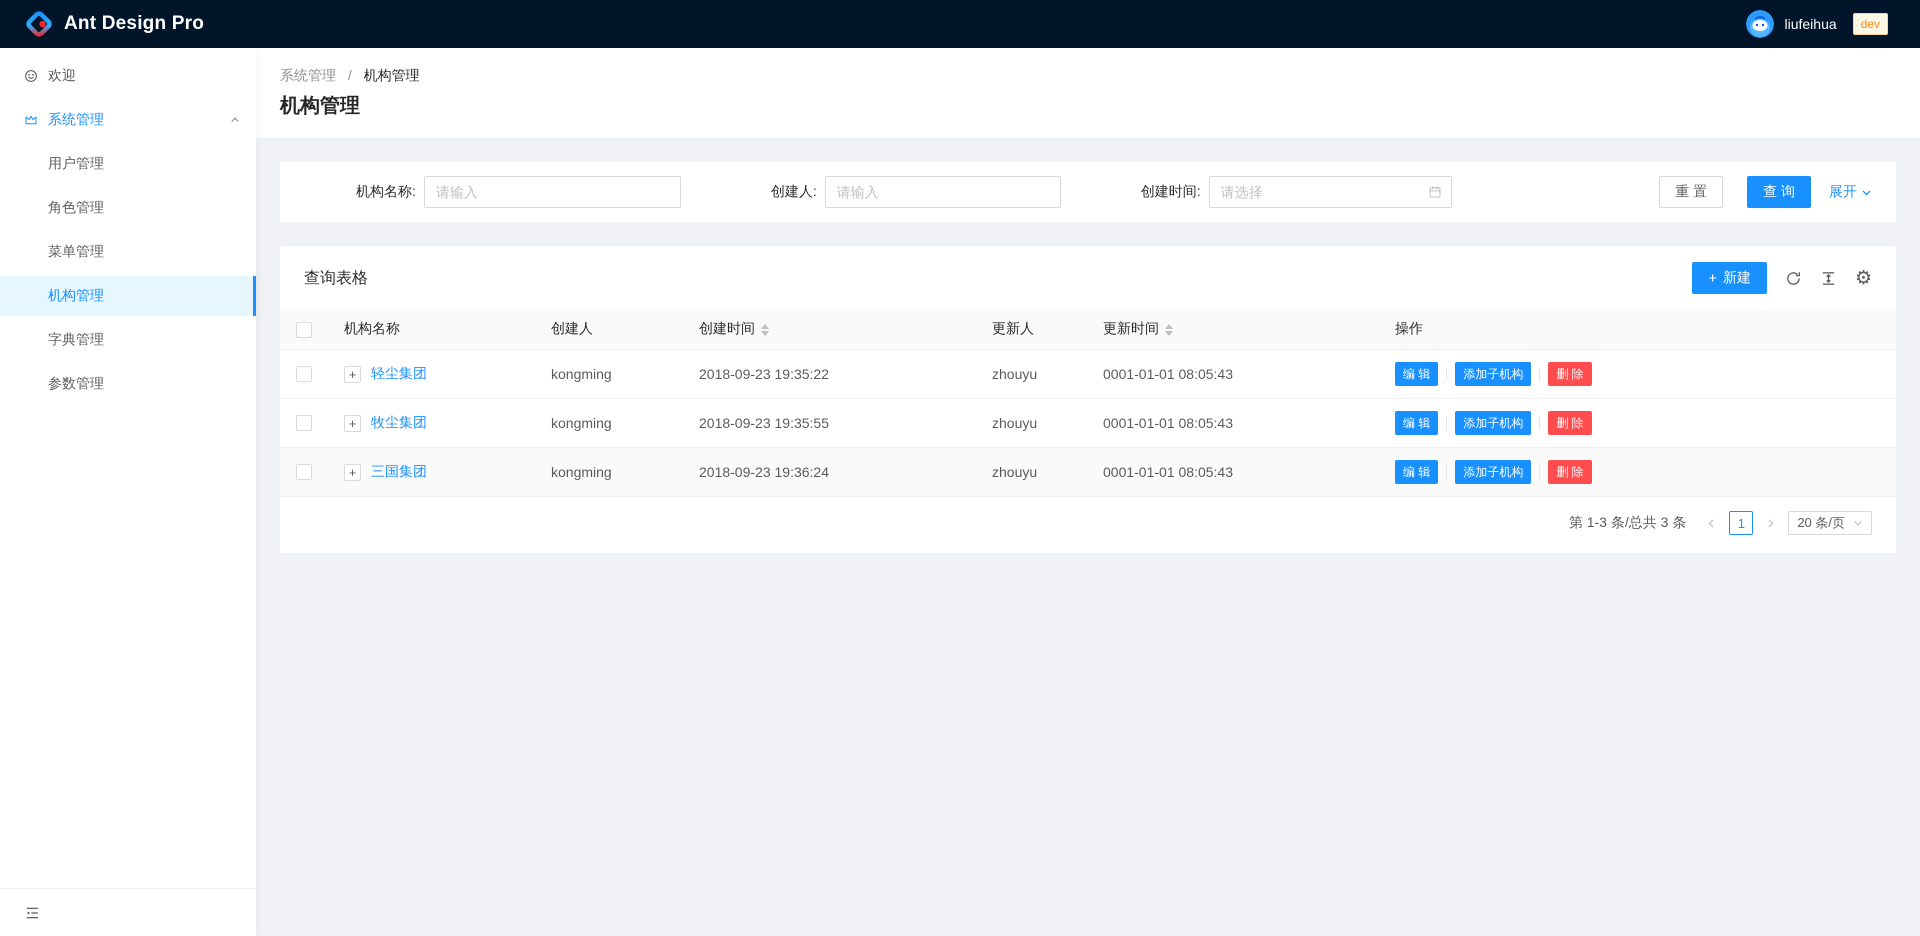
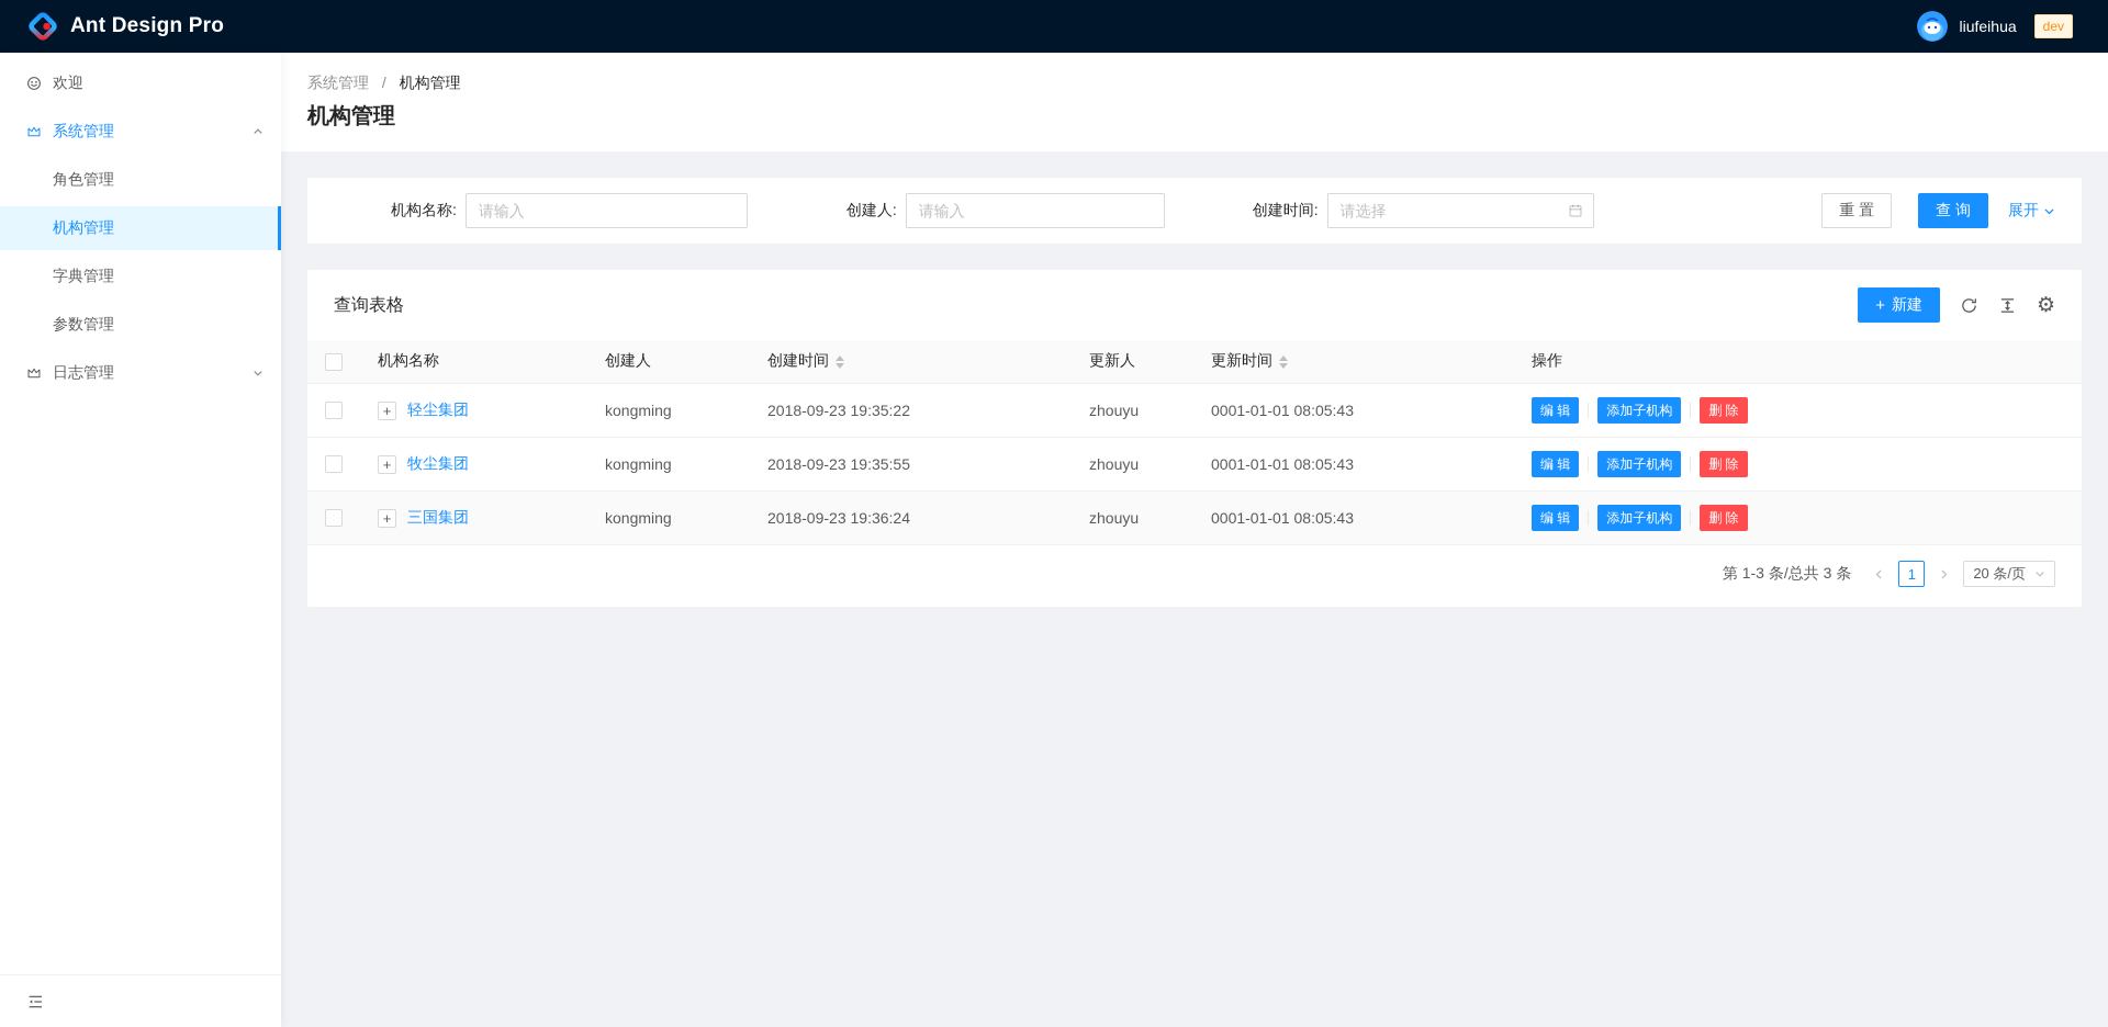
  Ant Design Pro
  liufeihua
  dev
  欢迎
  系统管理
- 用户管理
  角色管理
- 菜单管理
  机构管理
  字典管理
  参数管理
+ 日志管理
  系统管理 / 机构管理
  机构管理
  机构名称:
  请输入
  创建人:
  请输入
  创建时间:
  请选择
  重 置
  查 询
  展开
  查询表格
  +
  新建
  ⚙
  机构名称
  创建人
  创建时间
  更新人
  更新时间
  操作
  +
  轻尘集团
  kongming
  2018-09-23 19:35:22
  zhouyu
  0001-01-01 08:05:43
  编 辑
  添加子机构
  删 除
  +
  牧尘集团
  kongming
  2018-09-23 19:35:55
  zhouyu
  0001-01-01 08:05:43
  编 辑
  添加子机构
  删 除
  +
  三国集团
  kongming
  2018-09-23 19:36:24
  zhouyu
  0001-01-01 08:05:43
  编 辑
  添加子机构
  删 除
  第 1-3 条/总共 3 条
  1
  20 条/页
